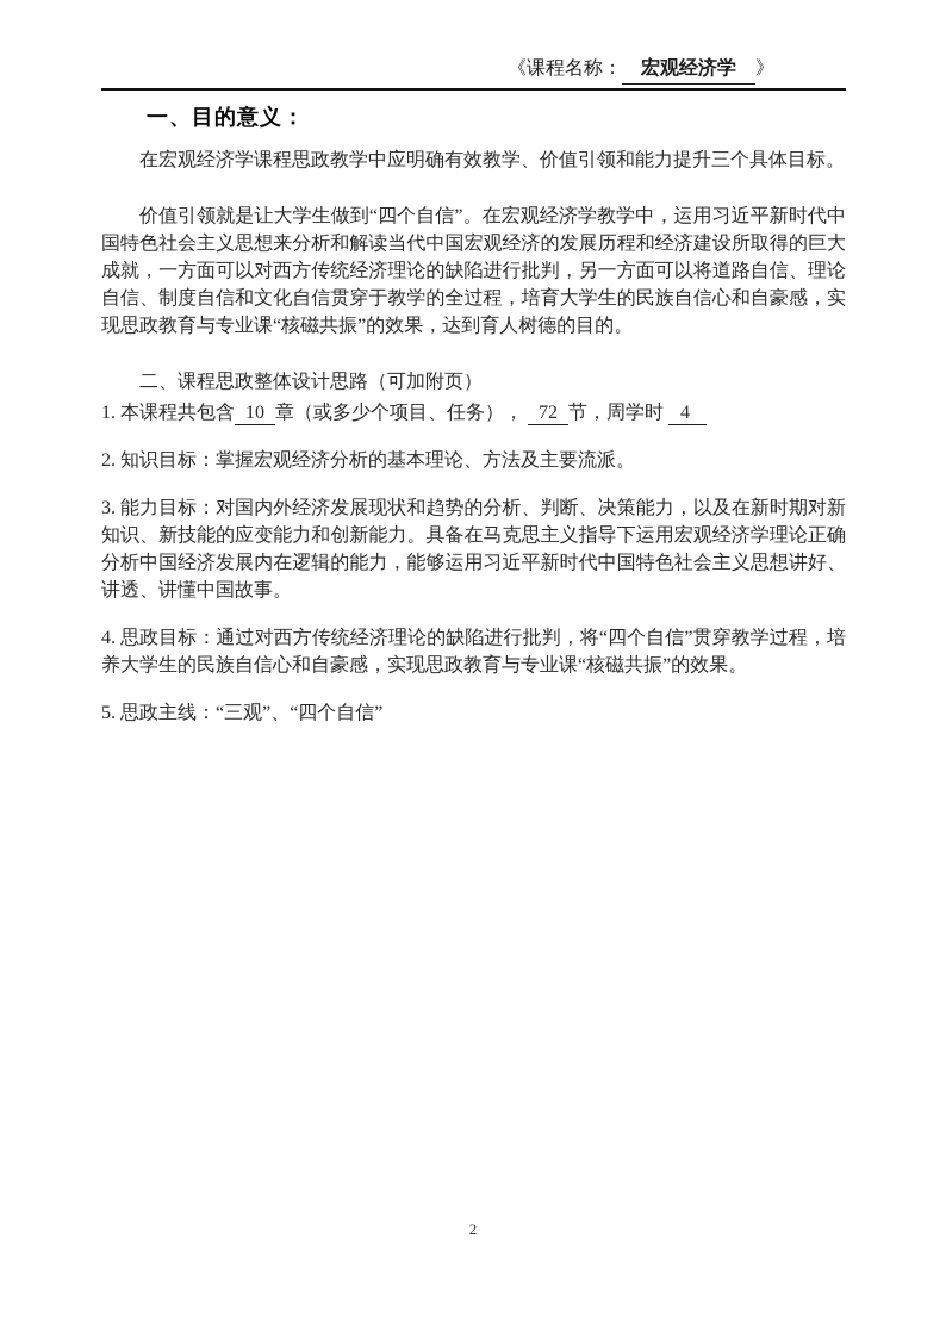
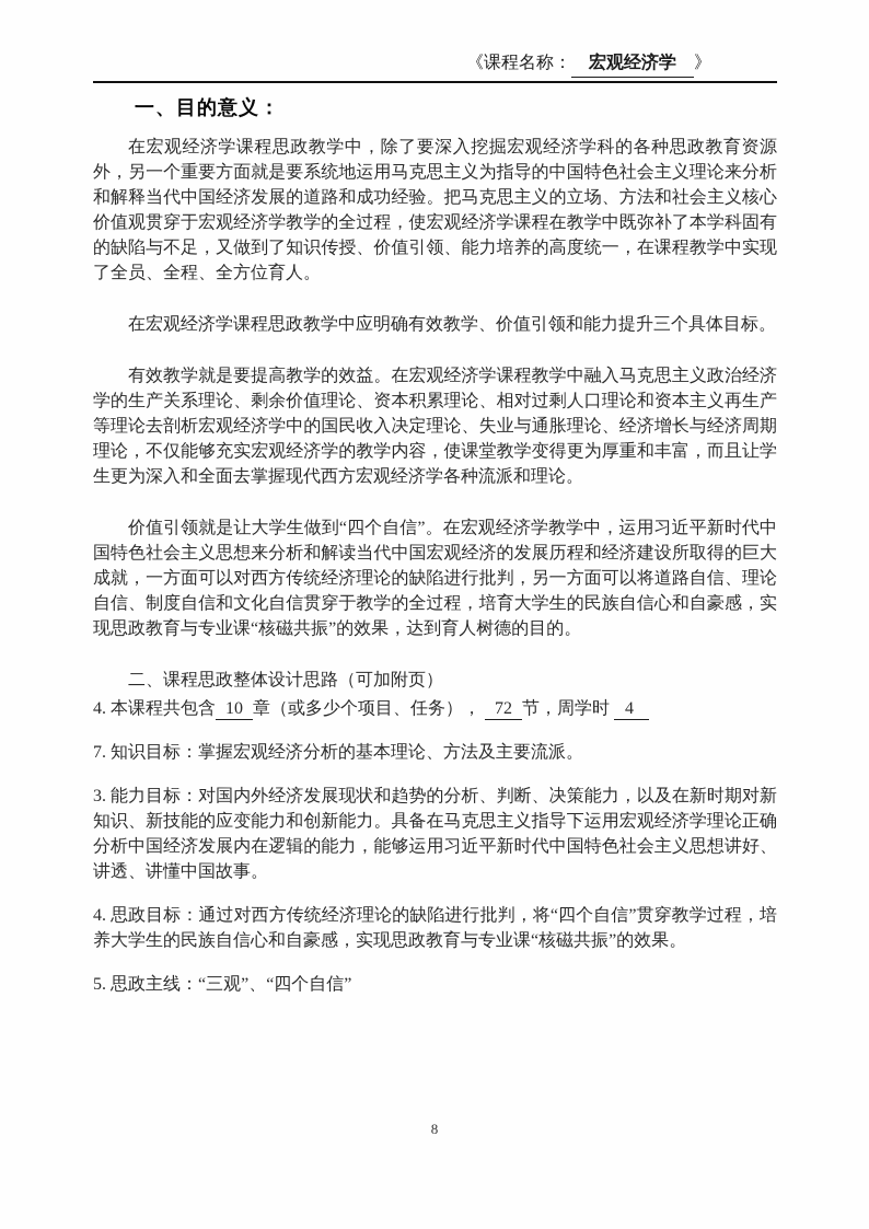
  《课程名称： 宏观经济学 》
  一、目的意义：
+ 在宏观经济学课程思政教学中，除了要深入挖掘宏观经济学科的各种思政教育资源外，另一个重要方面就是要系统地运用马克思主义为指导的中国特色社会主义理论来分析和解释当代中国经济发展的道路和成功经验。把马克思主义的立场、方法和社会主义核心价值观贯穿于宏观经济学教学的全过程，使宏观经济学课程在教学中既弥补了本学科固有的缺陷与不足，又做到了知识传授、价值引领、能力培养的高度统一，在课程教学中实现了全员、全程、全方位育人。
  在宏观经济学课程思政教学中应明确有效教学、价值引领和能力提升三个具体目标。
+ 有效教学就是要提高教学的效益。在宏观经济学课程教学中融入马克思主义政治经济学的生产关系理论、剩余价值理论、资本积累理论、相对过剩人口理论和资本主义再生产等理论去剖析宏观经济学中的国民收入决定理论、失业与通胀理论、经济增长与经济周期理论，不仅能够充实宏观经济学的教学内容，使课堂教学变得更为厚重和丰富，而且让学生更为深入和全面去掌握现代西方宏观经济学各种流派和理论。
  价值引领就是让大学生做到“四个自信”。在宏观经济学教学中，运用习近平新时代中国特色社会主义思想来分析和解读当代中国宏观经济的发展历程和经济建设所取得的巨大成就，一方面可以对西方传统经济理论的缺陷进行批判，另一方面可以将道路自信、理论自信、制度自信和文化自信贯穿于教学的全过程，培育大学生的民族自信心和自豪感，实现思政教育与专业课“核磁共振”的效果，达到育人树德的目的。
  二、课程思政整体设计思路（可加附页）
- 1. 本课程共包含 10 章（或多少个项目、任务）， 72 节，周学时 4
+ 4. 本课程共包含 10 章（或多少个项目、任务）， 72 节，周学时 4
- 2. 知识目标：掌握宏观经济分析的基本理论、方法及主要流派。
+ 7. 知识目标：掌握宏观经济分析的基本理论、方法及主要流派。
  3. 能力目标：对国内外经济发展现状和趋势的分析、判断、决策能力，以及在新时期对新知识、新技能的应变能力和创新能力。具备在马克思主义指导下运用宏观经济学理论正确分析中国经济发展内在逻辑的能力，能够运用习近平新时代中国特色社会主义思想讲好、讲透、讲懂中国故事。
  4. 思政目标：通过对西方传统经济理论的缺陷进行批判，将“四个自信”贯穿教学过程，培养大学生的民族自信心和自豪感，实现思政教育与专业课“核磁共振”的效果。
  5. 思政主线：“三观”、“四个自信”
- 2
+ 8
